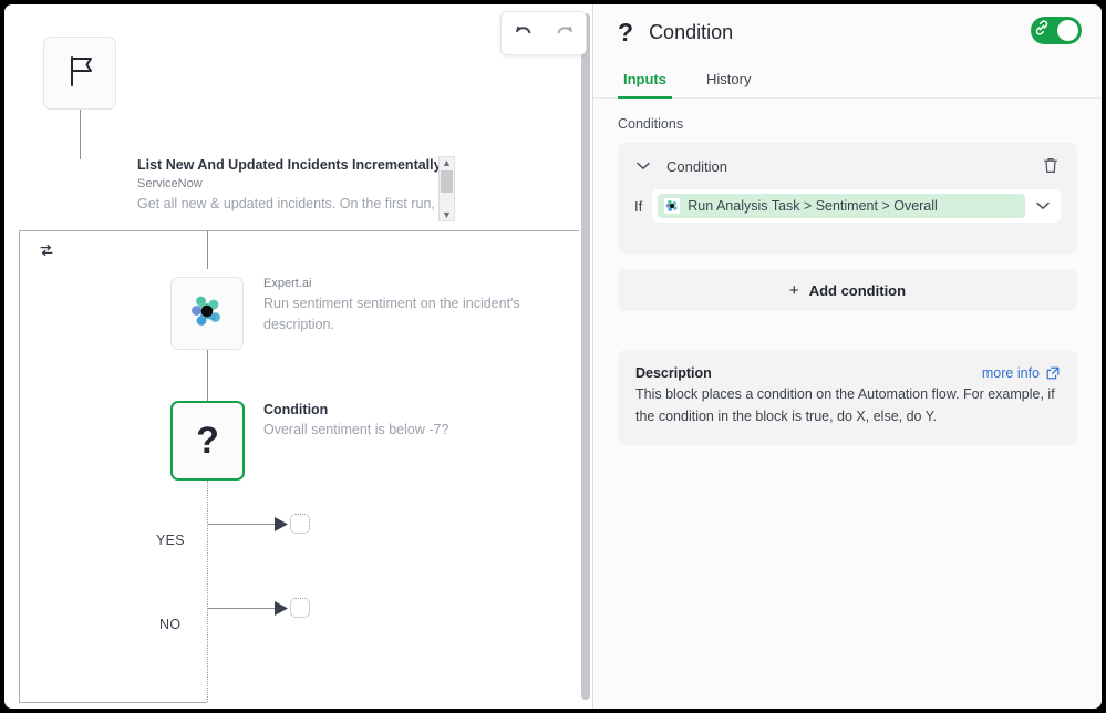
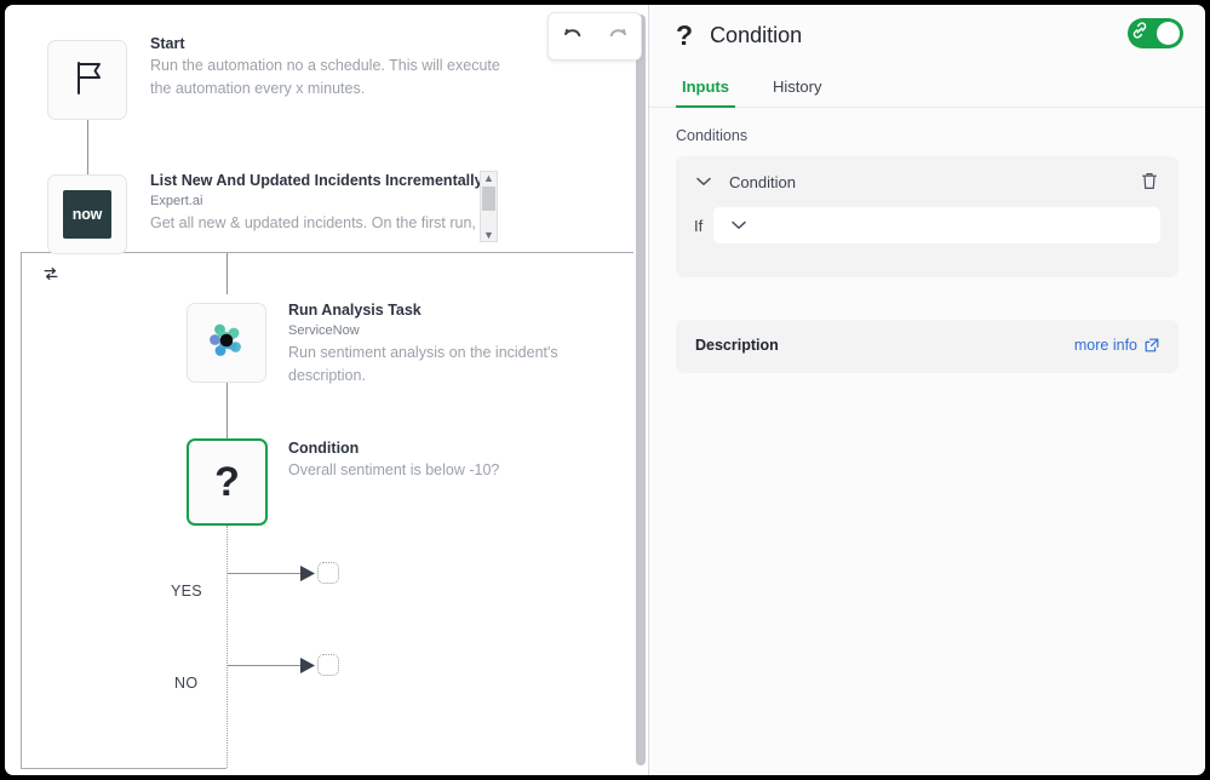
  YES
  NO
+ Start
+ Run the automation no a schedule. This will execute the automation every x minutes.
+ now
  List New And Updated Incidents Incrementall
- ServiceNow
+ Expert.ai
  Get all new & updated incidents. On the first run,
  ▲
  ▼
+ Run Analysis Task
- Expert.ai
+ ServiceNow
- Run sentiment sentiment on the incident's description.
+ Run sentiment analysis on the incident's description.
  ?
  Condition
- Overall sentiment is below -7?
+ Overall sentiment is below -10?
  ?
  Condition
  Inputs
  History
  Conditions
  Condition
  If
- Run Analysis Task > Sentiment > Overall
- +
- Add condition
  Description
  more info
- This block places a condition on the Automation flow. For example, if the condition in the block is true, do X, else, do Y.
